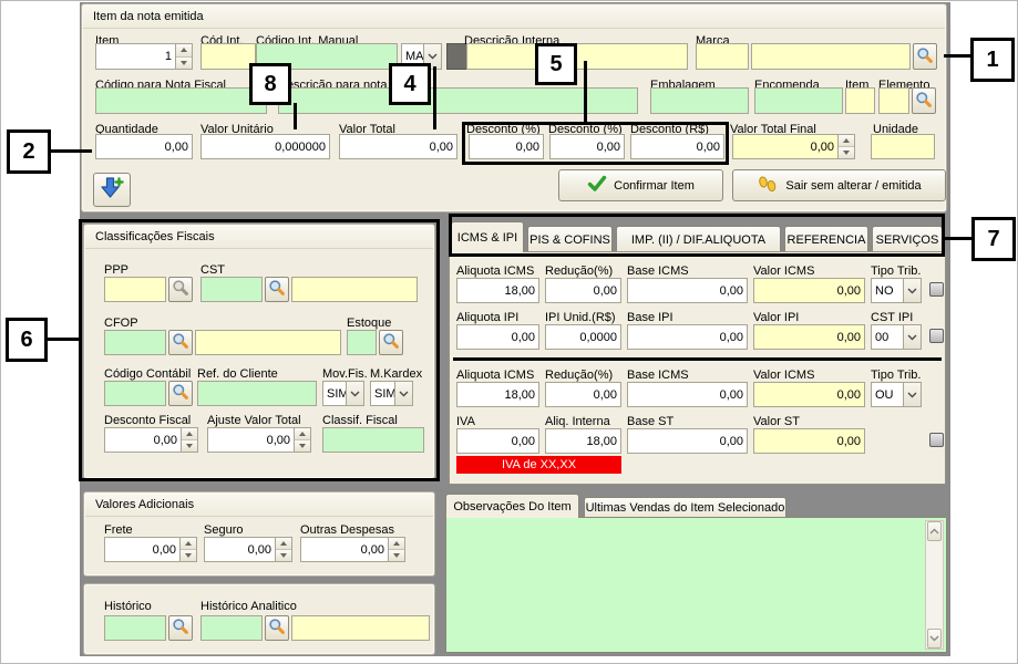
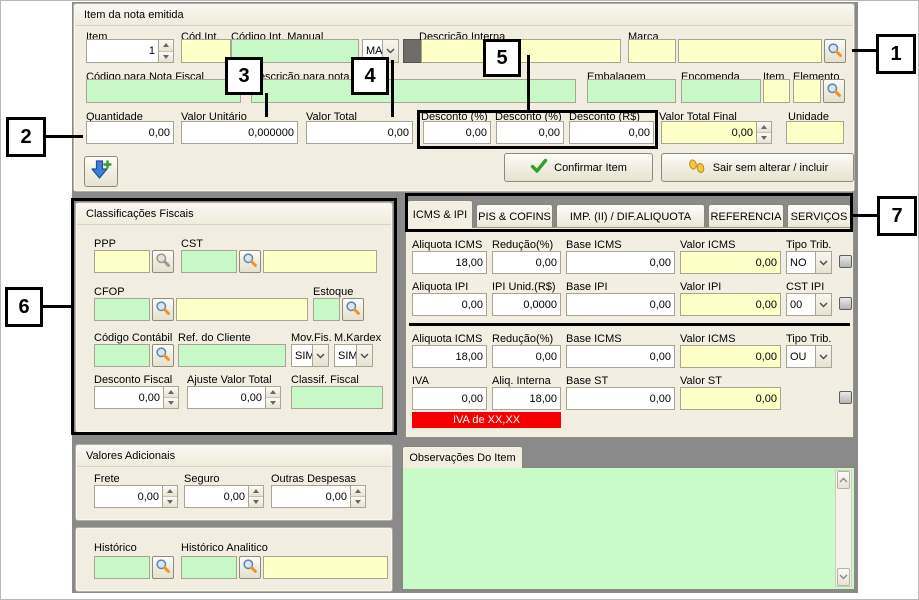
  Item da nota emitida
  Item
  1
  Cód.Int.
  Código Int. Manual
  MA
  Descrição Interna
  Marca
  Código para Nota Fiscal
  Embalagem
  Encomenda
  Item
  Elemento
  Quantidade
  0,00
  Valor Unitário
  0,000000
  Valor Total
  0,00
  Desconto (%)
  0,00
  Desconto (%)
  0,00
  Desconto (R$)
  0,00
  Valor Total Final
  0,00
  Unidade
  Confirmar Item
- Sair sem alterar / emitida
+ Sair sem alterar / incluir
  Classificações Fiscais
  PPP
  CST
  CFOP
  Estoque
  Código Contábil
  Ref. do Cliente
  Mov.Fis.
  SIM
  M.Kardex
  SIM
  Desconto Fiscal
  0,00
  Ajuste Valor Total
  0,00
  Classif. Fiscal
  Valores Adicionais
  Frete
  0,00
  Seguro
  0,00
  Outras Despesas
  0,00
  Histórico
  Histórico Analitico
  ICMS & IPI
  PIS & COFINS
  IMP. (II) / DIF.ALIQUOTA
  REFERENCIA
  SERVIÇOS
  Aliquota ICMS
  18,00
  Redução(%)
  0,00
  Base ICMS
  0,00
  Valor ICMS
  0,00
  Tipo Trib.
  NO
  Aliquota IPI
  0,00
  IPI Unid.(R$)
  0,0000
  Base IPI
  0,00
  Valor IPI
  0,00
  CST IPI
  00
  Aliquota ICMS
  18,00
  Redução(%)
  0,00
  Base ICMS
  0,00
  Valor ICMS
  0,00
  Tipo Trib.
  OU
  IVA
  0,00
  Aliq. Interna
  18,00
  Base ST
  0,00
  Valor ST
  0,00
  IVA de XX,XX
  Observações Do Item
- Ultimas Vendas do Item Selecionado
  1
  2
- 8
+ 3
  4
  5
  6
  7
